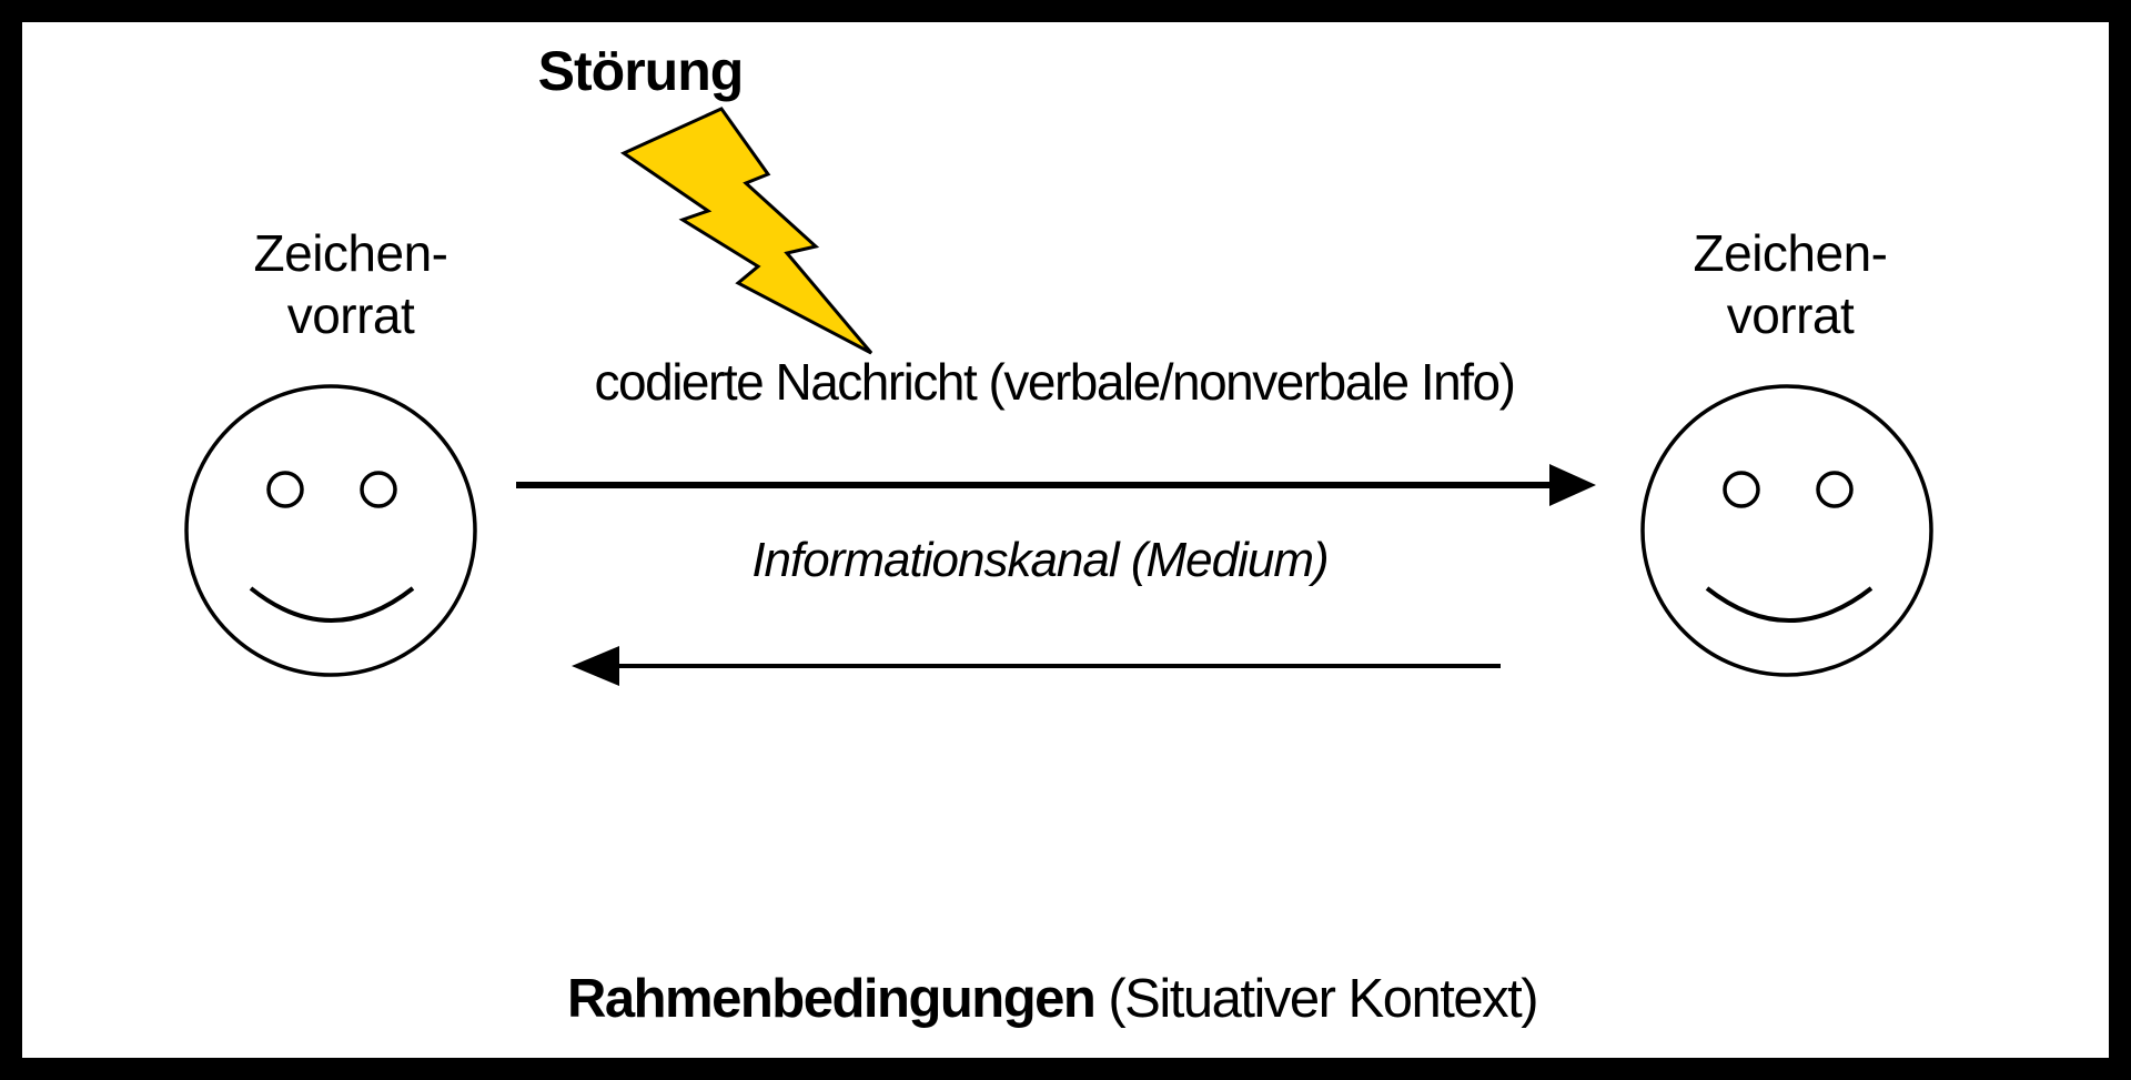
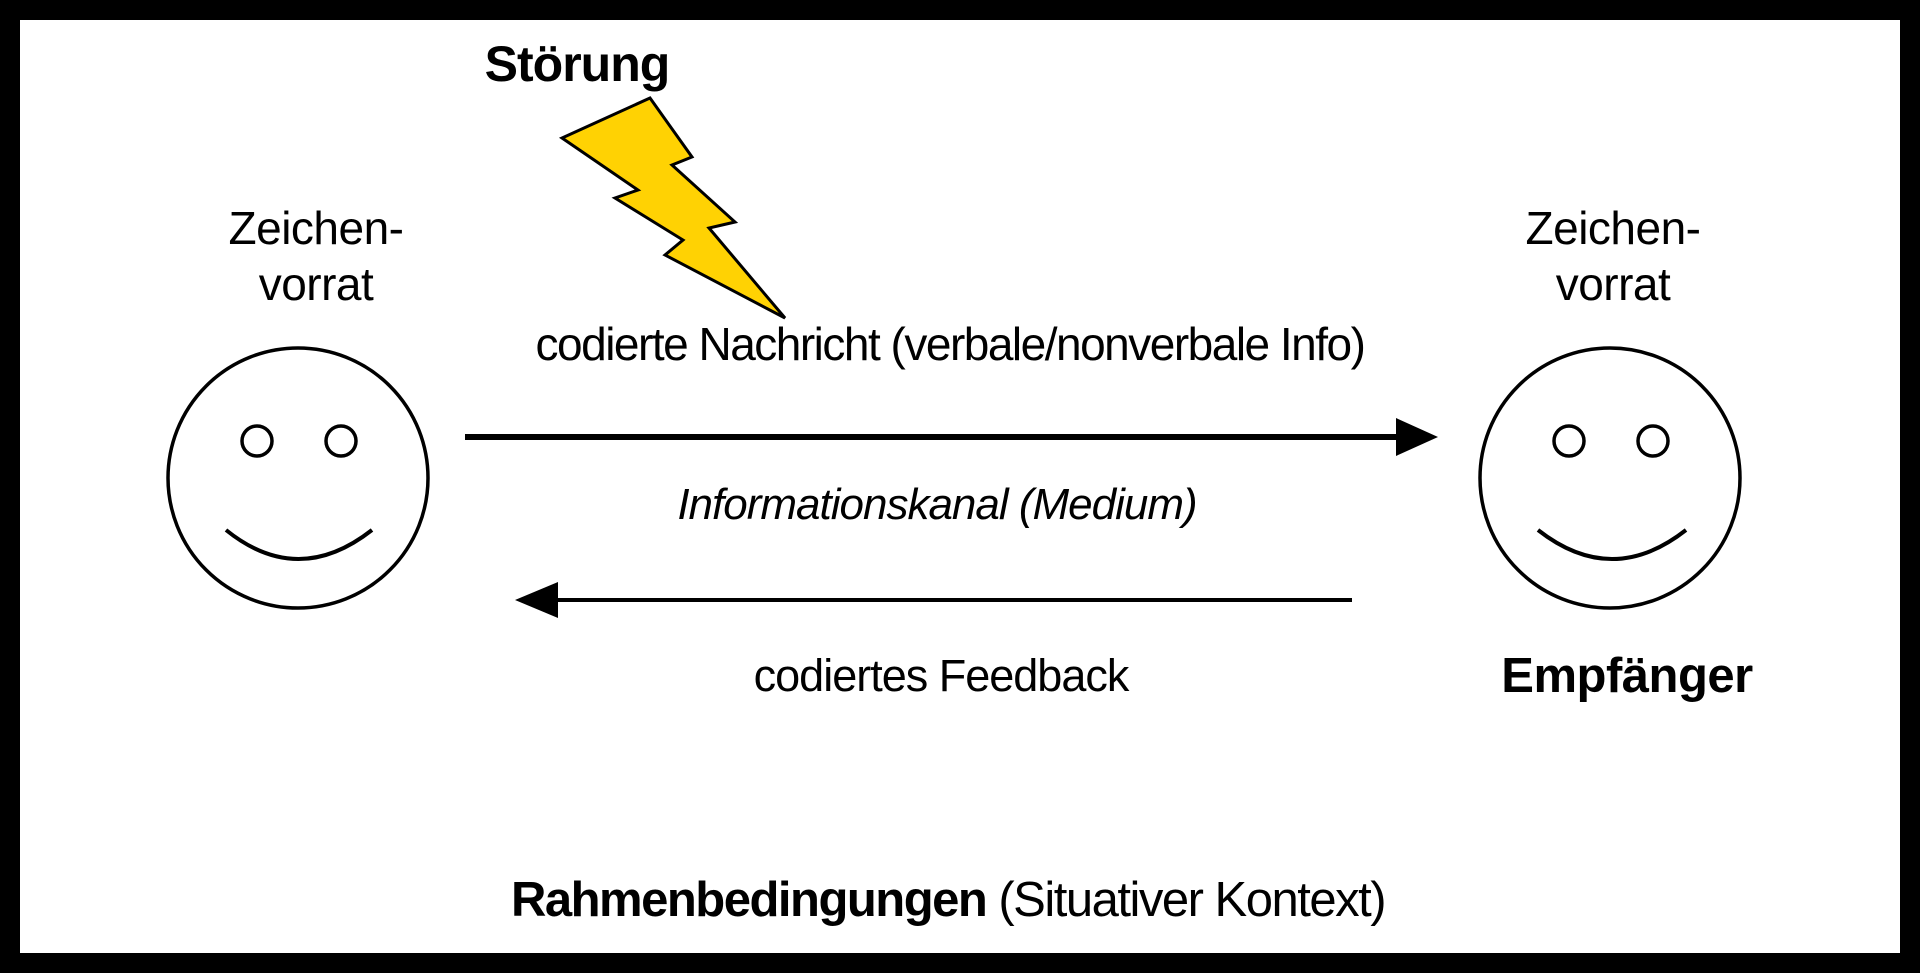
  Störung
  Zeichen-
  vorrat
  Zeichen-
  vorrat
  codierte Nachricht (verbale/nonverbale Info)
  Informationskanal (Medium)
+ codiertes Feedback
+ Empfänger
  Rahmenbedingungen (Situativer Kontext)
